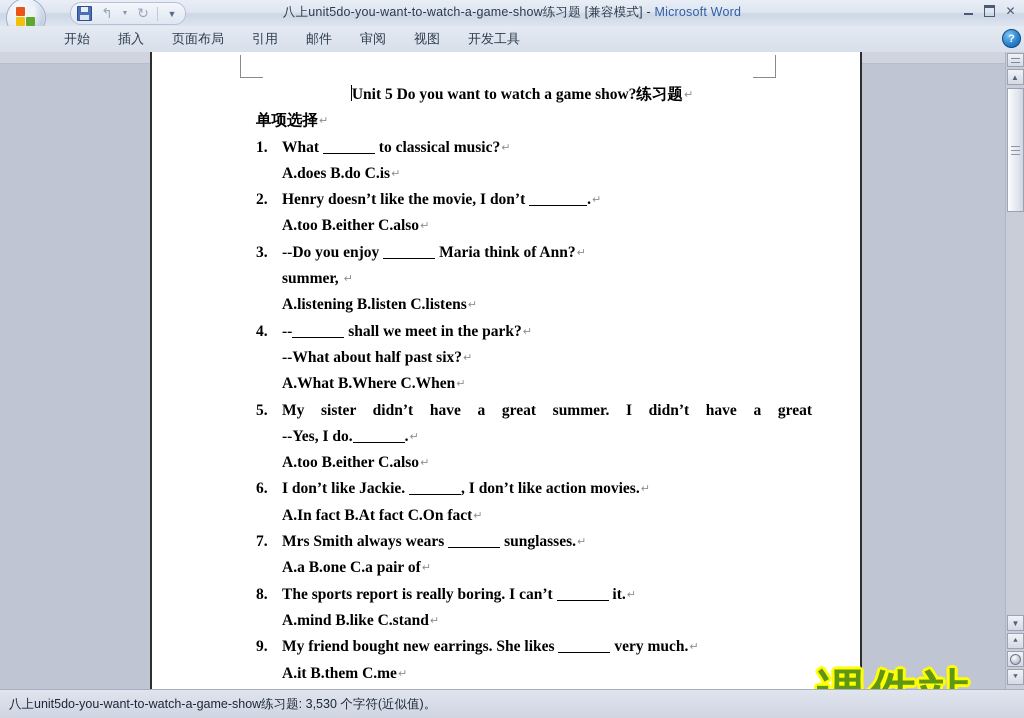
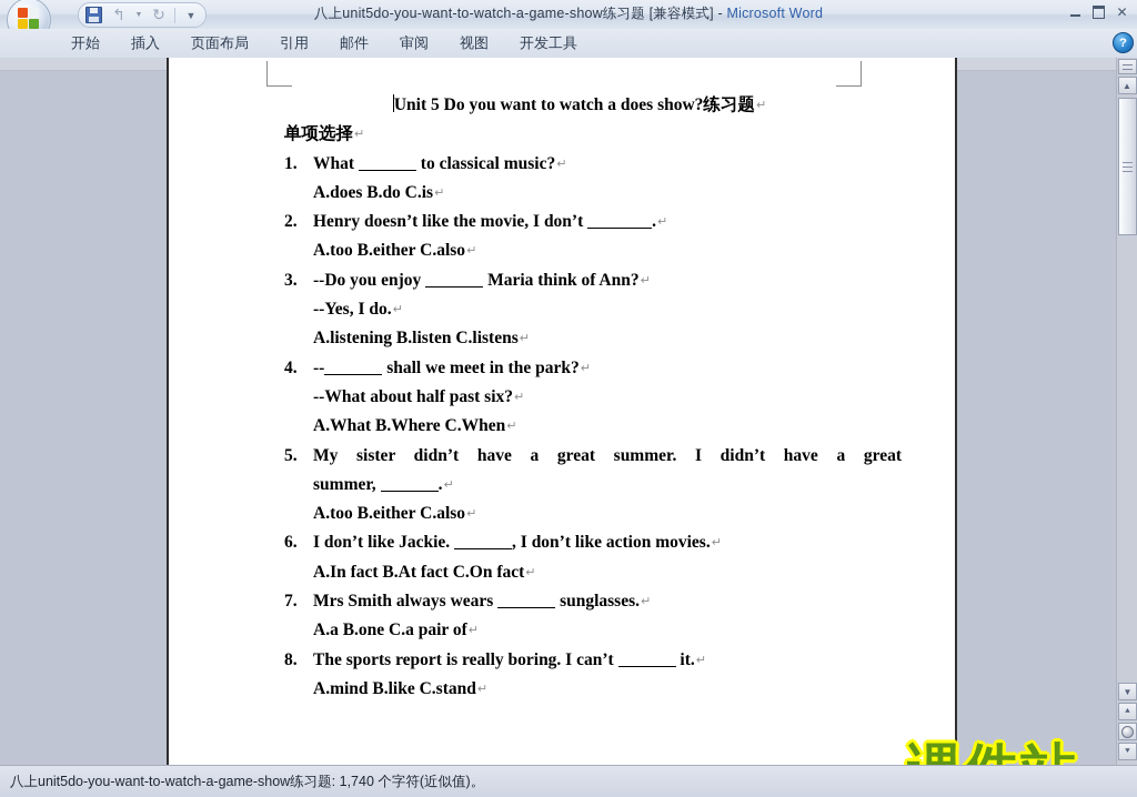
  ↰
  ↻
  ▼
  八上unit5do-you-want-to-watch-a-game-show练习题 [兼容模式] - Microsoft Word
  ✕
  开始
  插入
  页面布局
  引用
  邮件
  审阅
  视图
  开发工具
  ?
- Unit 5 Do you want to watch a game show?练习题↵
+ Unit 5 Do you want to watch a does show?练习题↵
  单项选择↵
  1.
  What to classical music?↵
  A.does B.do C.is↵
  2.
  Henry doesn’t like the movie, I don’t .↵
  A.too B.either C.also↵
  3.
  --Do you enjoy Maria think of Ann?↵
- summer, ↵
+ --Yes, I do.↵
  A.listening B.listen C.listens↵
  4.
  -- shall we meet in the park?↵
  --What about half past six?↵
  A.What B.Where C.When↵
  5.
  My sister didn’t have a great summer. I didn’t have a great
- --Yes, I do. .↵
+ summer, .↵
  A.too B.either C.also↵
  6.
  I don’t like Jackie. , I don’t like action movies.↵
  A.In fact B.At fact C.On fact↵
  7.
  Mrs Smith always wears sunglasses.↵
  A.a B.one C.a pair of↵
  8.
  The sports report is really boring. I can’t it.↵
  A.mind B.like C.stand↵
- 9.
- My friend bought new earrings. She likes very much.↵
- A.it B.them C.me↵
  ▲
  ▼
  ⯅
  ⯆
- 八上unit5do-you-want-to-watch-a-game-show练习题: 3,530 个字符(近似值)。
+ 八上unit5do-you-want-to-watch-a-game-show练习题: 1,740 个字符(近似值)。
